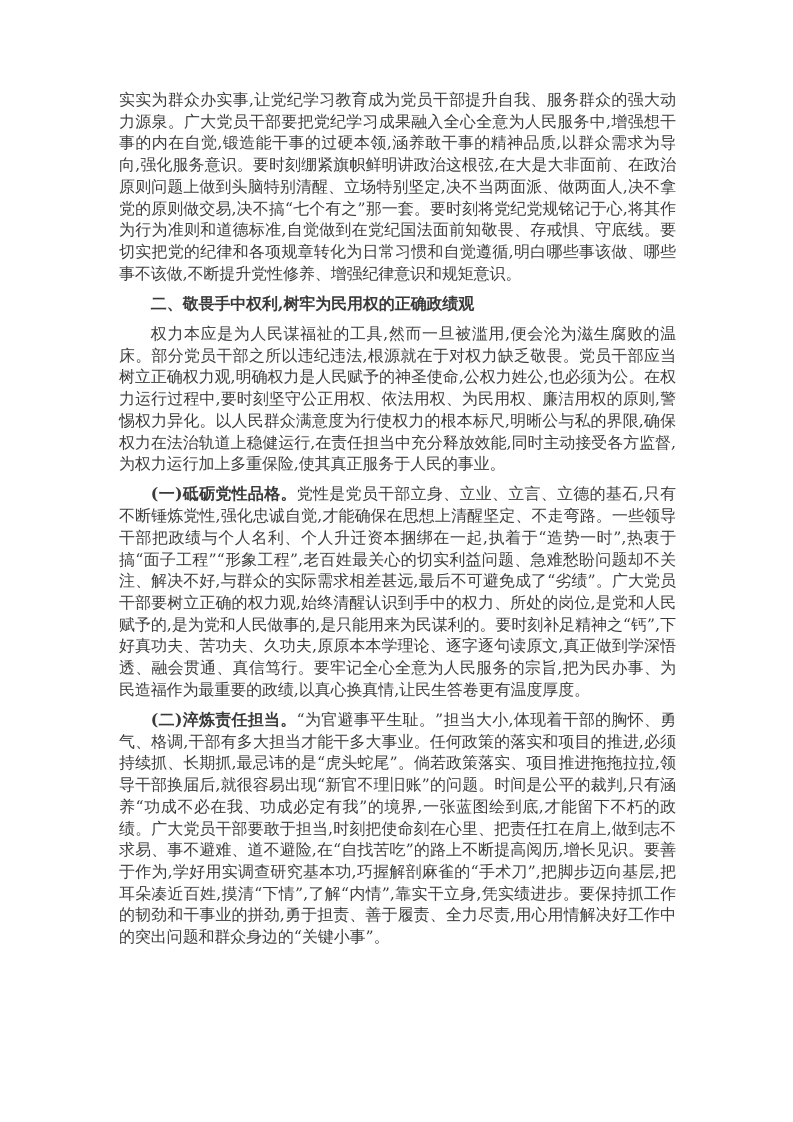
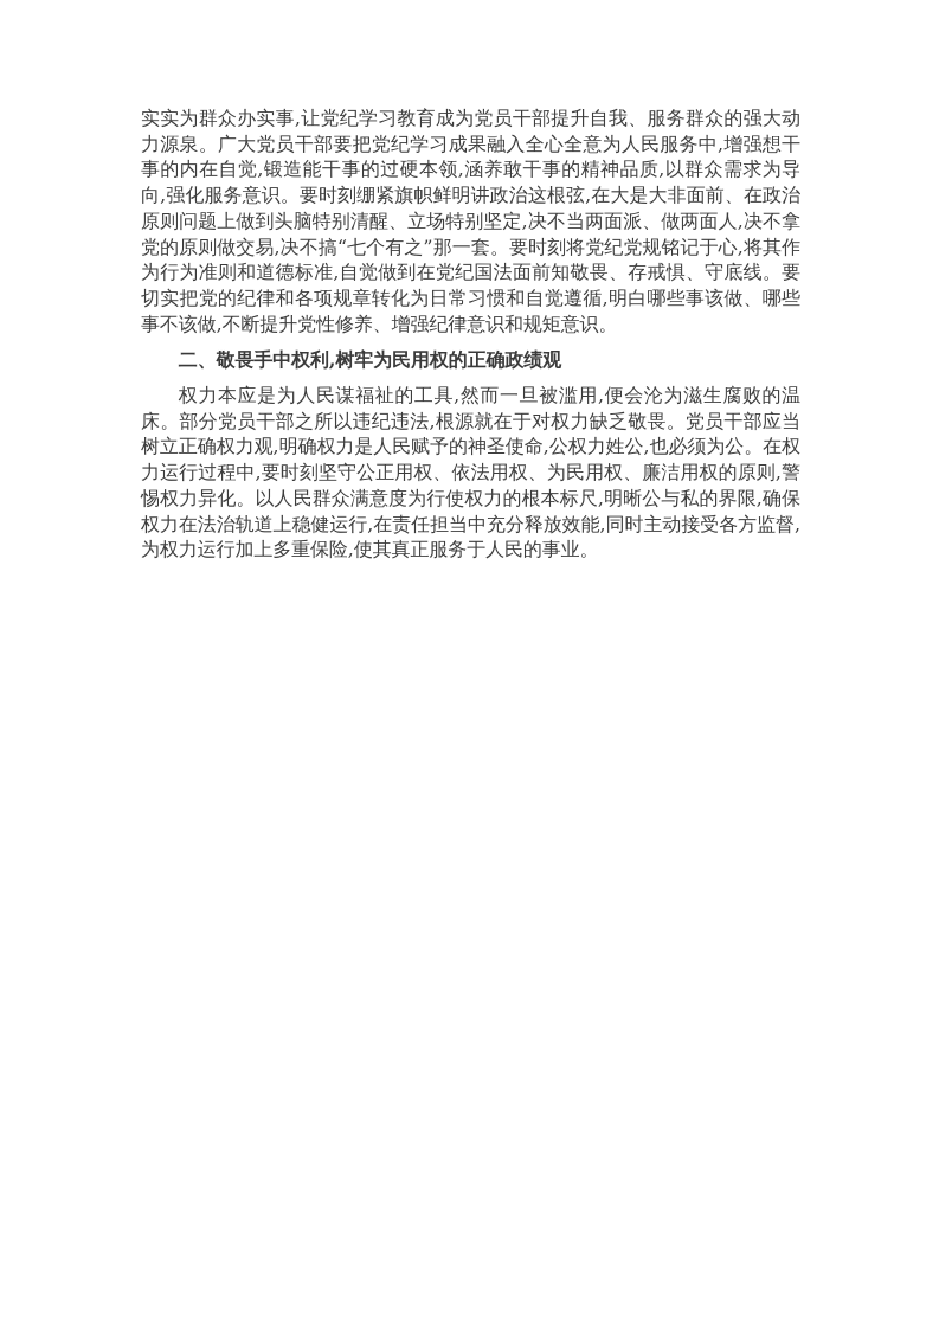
  实实为群众办实事,让党纪学习教育成为党员干部提升自我、服务群众的强大动力源泉。广大党员干部要把党纪学习成果融入全心全意为人民服务中,增强想干事的内在自觉,锻造能干事的过硬本领,涵养敢干事的精神品质,以群众需求为导向,强化服务意识。要时刻绷紧旗帜鲜明讲政治这根弦,在大是大非面前、在政治原则问题上做到头脑特别清醒、立场特别坚定,决不当两面派、做两面人,决不拿党的原则做交易,决不搞“七个有之”那一套。要时刻将党纪党规铭记于心,将其作为行为准则和道德标准,自觉做到在党纪国法面前知敬畏、存戒惧、守底线。要切实把党的纪律和各项规章转化为日常习惯和自觉遵循,明白哪些事该做、哪些事不该做,不断提升党性修养、增强纪律意识和规矩意识。
  二、敬畏手中权利,树牢为民用权的正确政绩观
  权力本应是为人民谋福祉的工具,然而一旦被滥用,便会沦为滋生腐败的温床。部分党员干部之所以违纪违法,根源就在于对权力缺乏敬畏。党员干部应当树立正确权力观,明确权力是人民赋予的神圣使命,公权力姓公,也必须为公。在权力运行过程中,要时刻坚守公正用权、依法用权、为民用权、廉洁用权的原则,警惕权力异化。以人民群众满意度为行使权力的根本标尺,明晰公与私的界限,确保权力在法治轨道上稳健运行,在责任担当中充分释放效能,同时主动接受各方监督,为权力运行加上多重保险,使其真正服务于人民的事业。
- (一)砥砺党性品格。党性是党员干部立身、立业、立言、立德的基石,只有不断锤炼党性,强化忠诚自觉,才能确保在思想上清醒坚定、不走弯路。一些领导干部把政绩与个人名利、个人升迁资本捆绑在一起,执着于“造势一时”,热衷于搞“面子工程”“形象工程”,老百姓最关心的切实利益问题、急难愁盼问题却不关注、解决不好,与群众的实际需求相差甚远,最后不可避免成了“劣绩”。广大党员干部要树立正确的权力观,始终清醒认识到手中的权力、所处的岗位,是党和人民赋予的,是为党和人民做事的,是只能用来为民谋利的。要时刻补足精神之“钙”,下好真功夫、苦功夫、久功夫,原原本本学理论、逐字逐句读原文,真正做到学深悟透、融会贯通、真信笃行。要牢记全心全意为人民服务的宗旨,把为民办事、为民造福作为最重要的政绩,以真心换真情,让民生答卷更有温度厚度。
- (二)淬炼责任担当。“为官避事平生耻。”担当大小,体现着干部的胸怀、勇气、格调,干部有多大担当才能干多大事业。任何政策的落实和项目的推进,必须持续抓、长期抓,最忌讳的是“虎头蛇尾”。倘若政策落实、项目推进拖拖拉拉,领导干部换届后,就很容易出现“新官不理旧账”的问题。时间是公平的裁判,只有涵养“功成不必在我、功成必定有我”的境界,一张蓝图绘到底,才能留下不朽的政绩。广大党员干部要敢于担当,时刻把使命刻在心里、把责任扛在肩上,做到志不求易、事不避难、道不避险,在“自找苦吃”的路上不断提高阅历,增长见识。要善于作为,学好用实调查研究基本功,巧握解剖麻雀的“手术刀”,把脚步迈向基层,把耳朵凑近百姓,摸清“下情”,了解“内情”,靠实干立身,凭实绩进步。要保持抓工作的韧劲和干事业的拼劲,勇于担责、善于履责、全力尽责,用心用情解决好工作中的突出问题和群众身边的“关键小事”。
